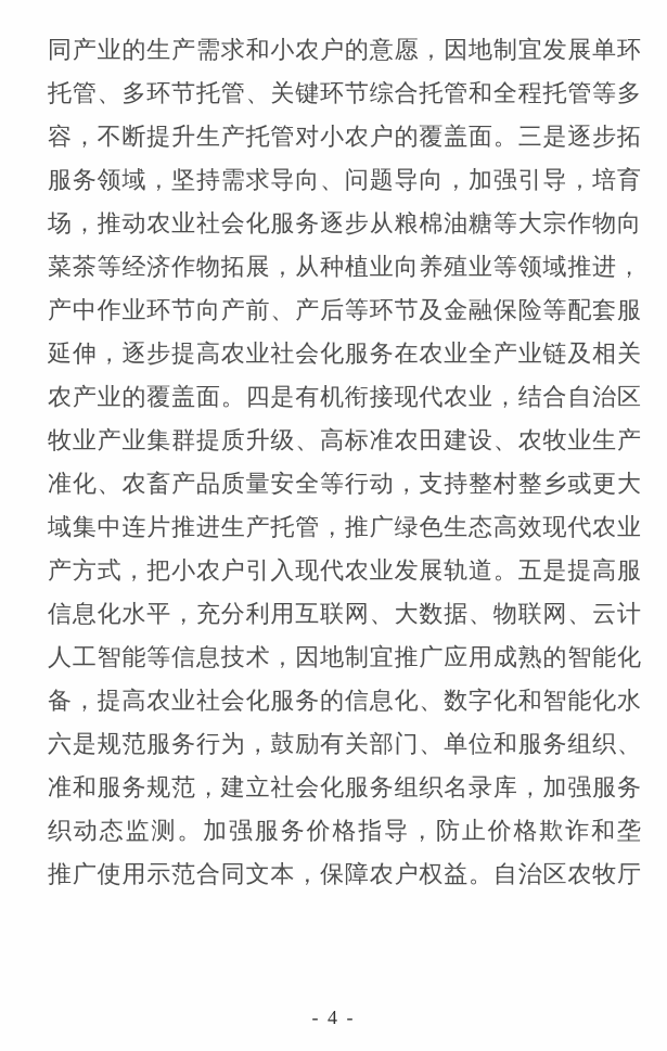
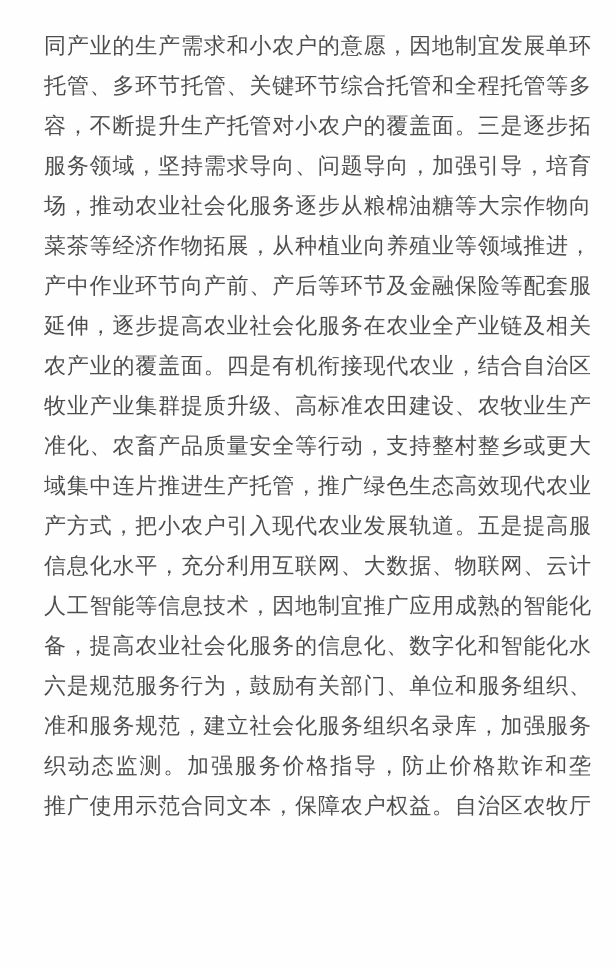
  同产业的生产需求和小农户的意愿，因地制宜发展单环
  托管、多环节托管、关键环节综合托管和全程托管等多
  容，不断提升生产托管对小农户的覆盖面。三是逐步拓
  服务领域，坚持需求导向、问题导向，加强引导，培育
  场，推动农业社会化服务逐步从粮棉油糖等大宗作物向
  菜茶等经济作物拓展，从种植业向养殖业等领域推进，
  产中作业环节向产前、产后等环节及金融保险等配套服
  延伸，逐步提高农业社会化服务在农业全产业链及相关
  农产业的覆盖面。四是有机衔接现代农业，结合自治区
  牧业产业集群提质升级、高标准农田建设、农牧业生产
  准化、农畜产品质量安全等行动，支持整村整乡或更大
  域集中连片推进生产托管，推广绿色生态高效现代农业
  产方式，把小农户引入现代农业发展轨道。五是提高服
  信息化水平，充分利用互联网、大数据、物联网、云计
  人工智能等信息技术，因地制宜推广应用成熟的智能化
  备，提高农业社会化服务的信息化、数字化和智能化水
  六是规范服务行为，鼓励有关部门、单位和服务组织、
  准和服务规范，建立社会化服务组织名录库，加强服务
  织动态监测。加强服务价格指导，防止价格欺诈和垄
  推广使用示范合同文本，保障农户权益。自治区农牧厅
- - 4 -
